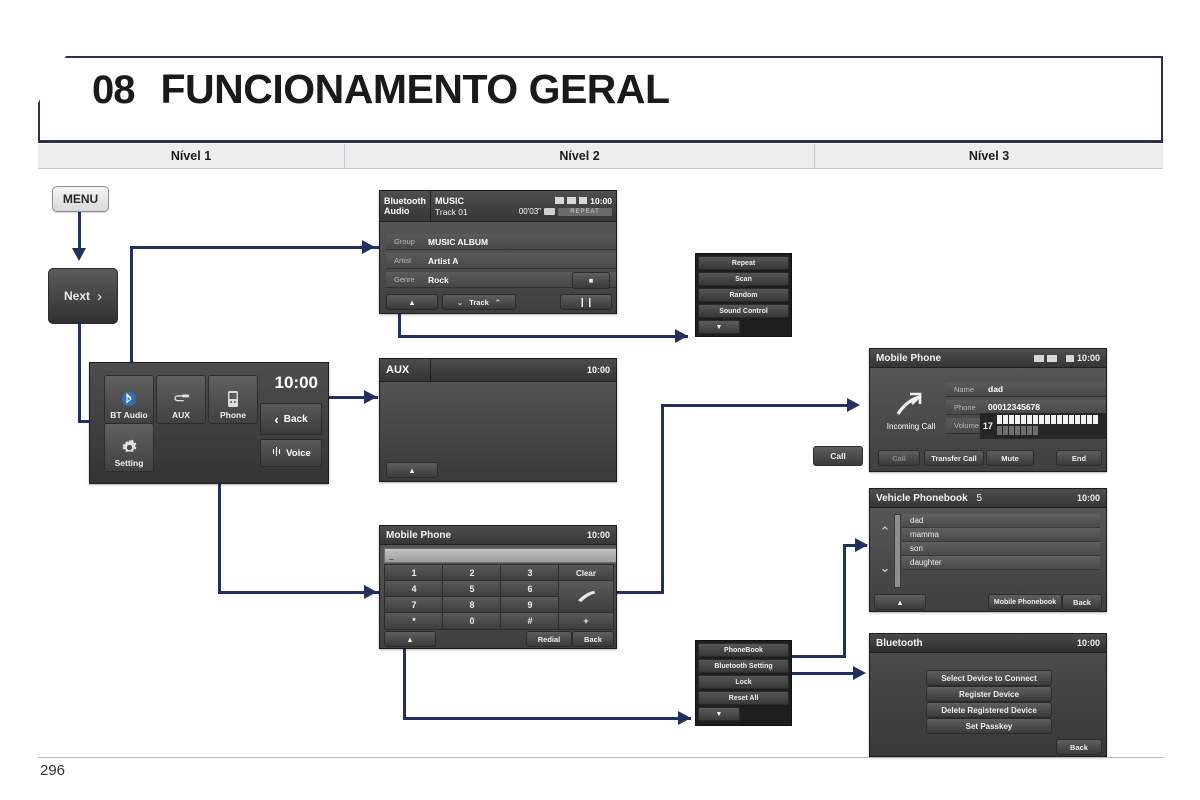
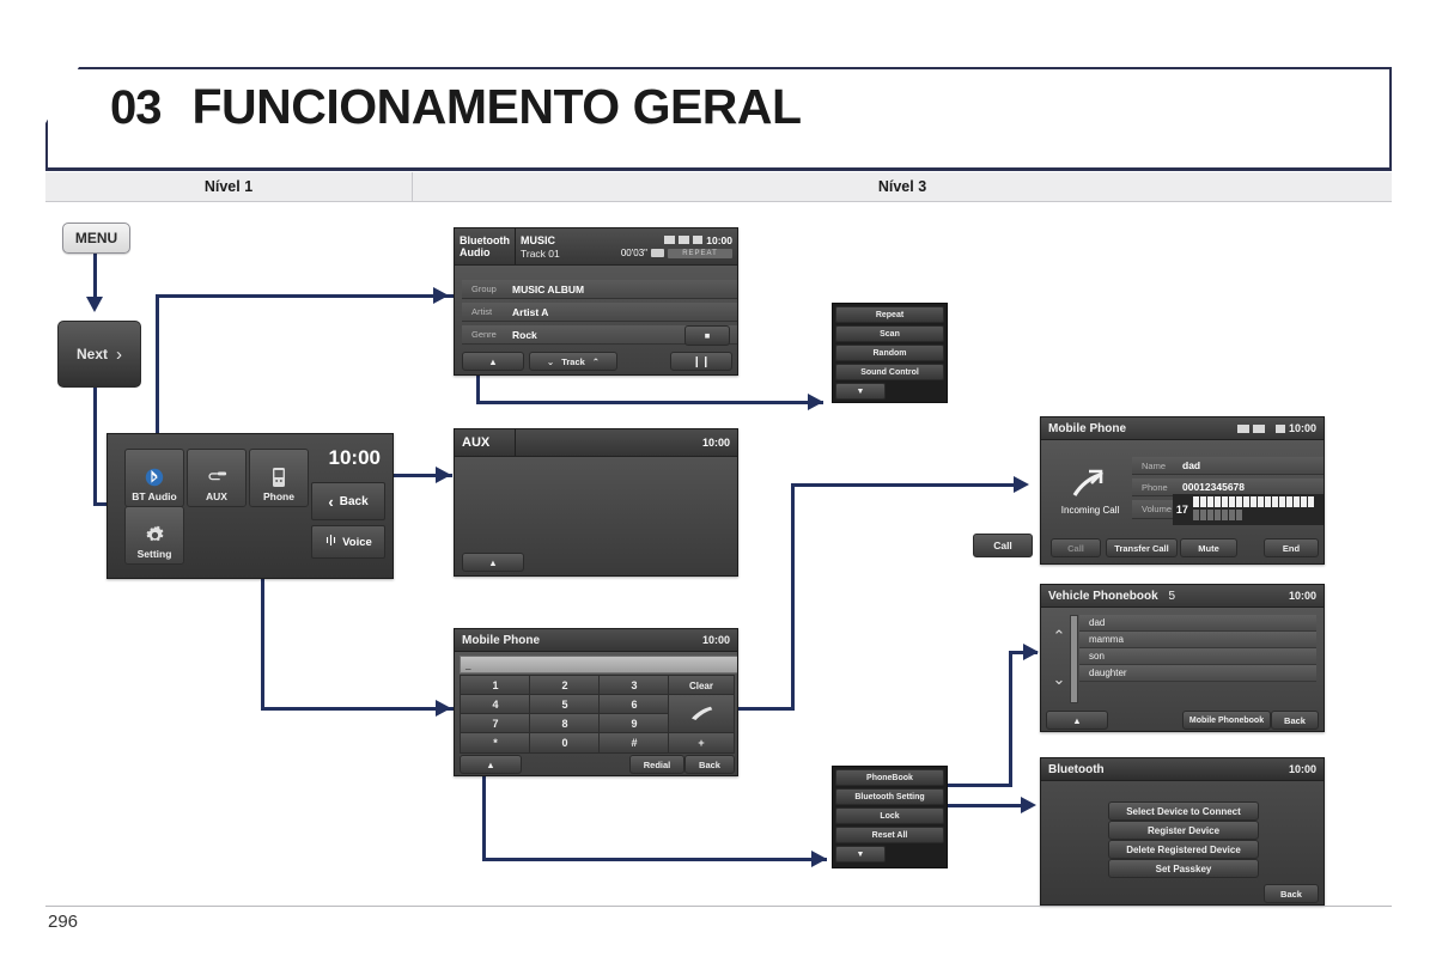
- 08
+ 03
  FUNCIONAMENTO GERAL
  Nível 1
- Nível 2
  Nível 3
  MENU
  Next
  ›
  Bluetooth
  Audio
  MUSIC
  10:00
  Track 01
  00'03"
  Group
  MUSIC ALBUM
  Artist
  Artist A
  Genre
  Rock
  ■
  ▲
  ⌄
  Track
  ⌃
  ❙❙
  BT Audio
  AUX
  Phone
  Setting
  10:00
  ‹
  Back
  Voice
  AUX
  10:00
  ▲
  Mobile Phone
  10:00
  _
  1
  2
  3
  Clear
  4
  5
  6
  7
  8
  9
  *
  0
  #
  +
  ▲
  Redial
  Back
  Call
  Mobile Phone
  10:00
  Incoming Call
  Name
  dad
  Phone
  00012345678
  Volume
  17
  Call
  Transfer Call
  Mute
  End
  Vehicle Phonebook 5
  10:00
  ⌃
  ⌄
  dad
  mamma
  son
  daughter
  ▲
  Back
  Bluetooth
  10:00
  Select Device to Connect
  Register Device
  Delete Registered Device
  Set Passkey
  Back
  296
